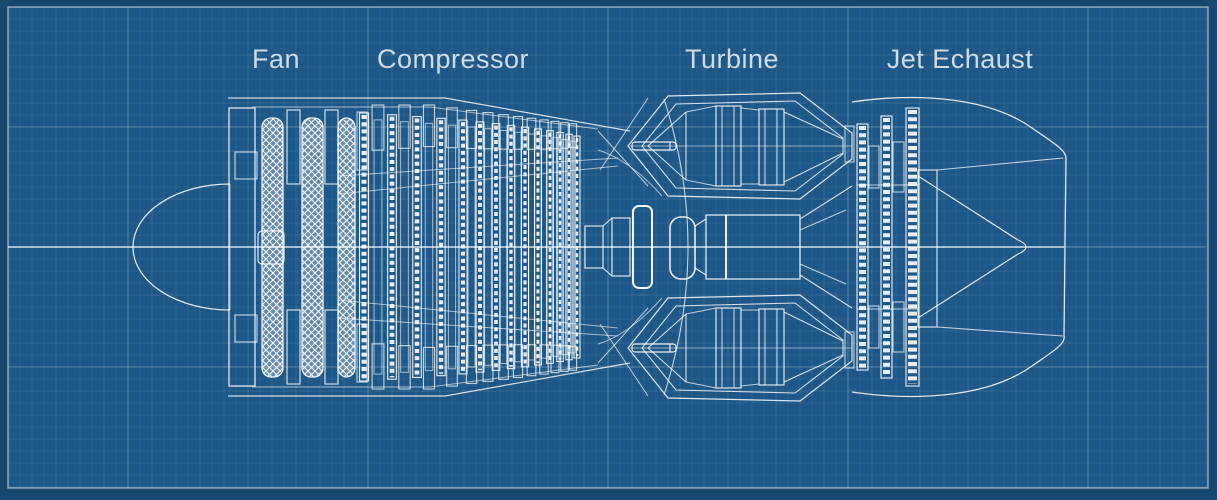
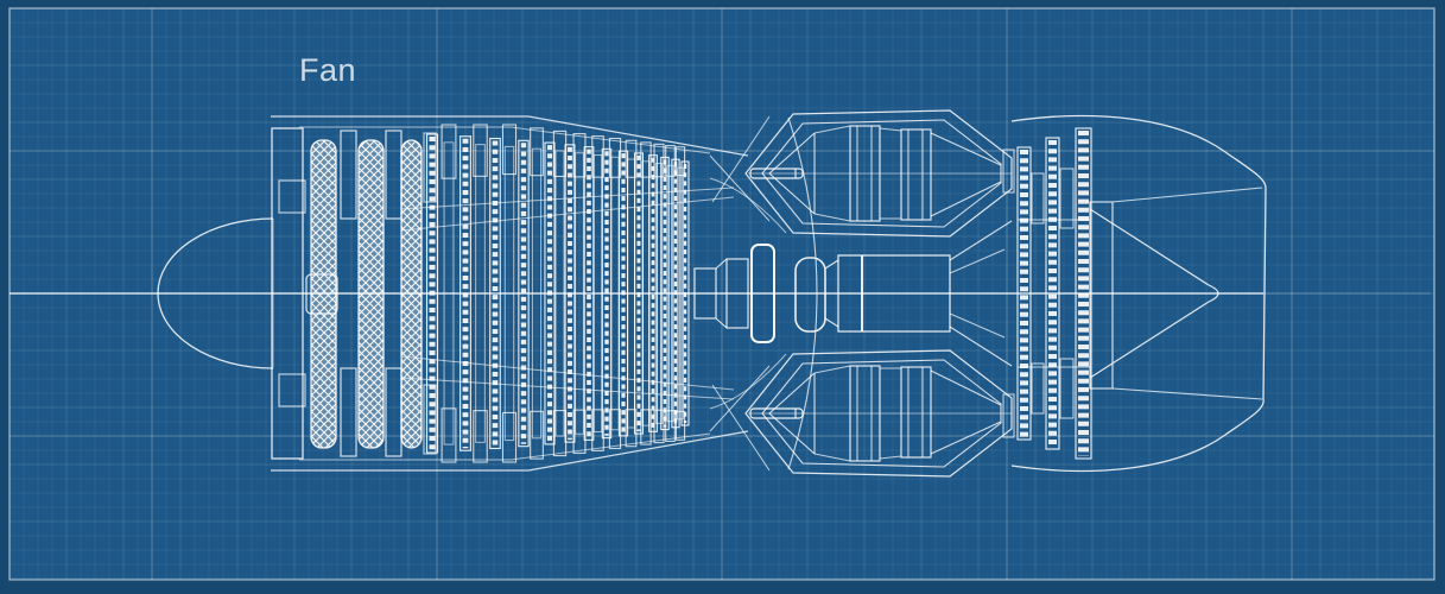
  Fan
- Compressor
- Turbine
- Jet Echaust
